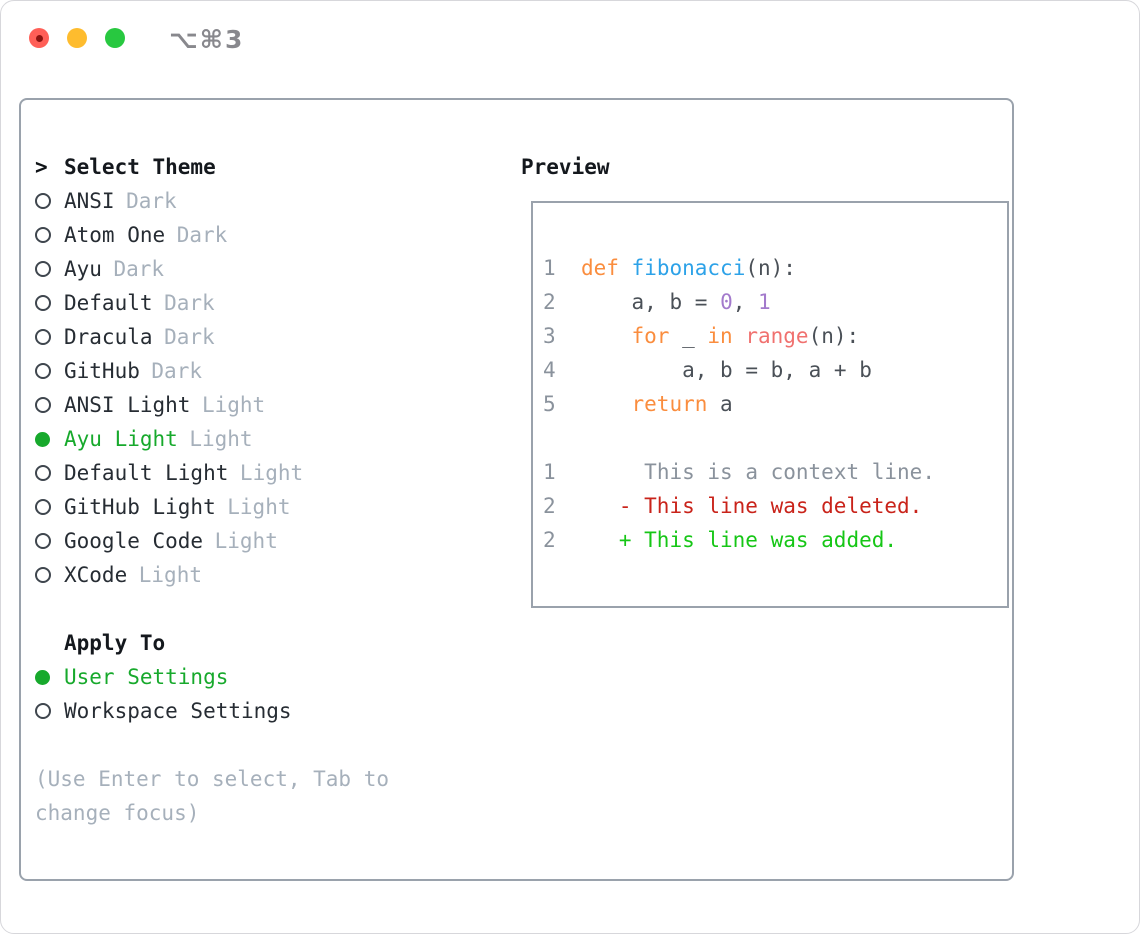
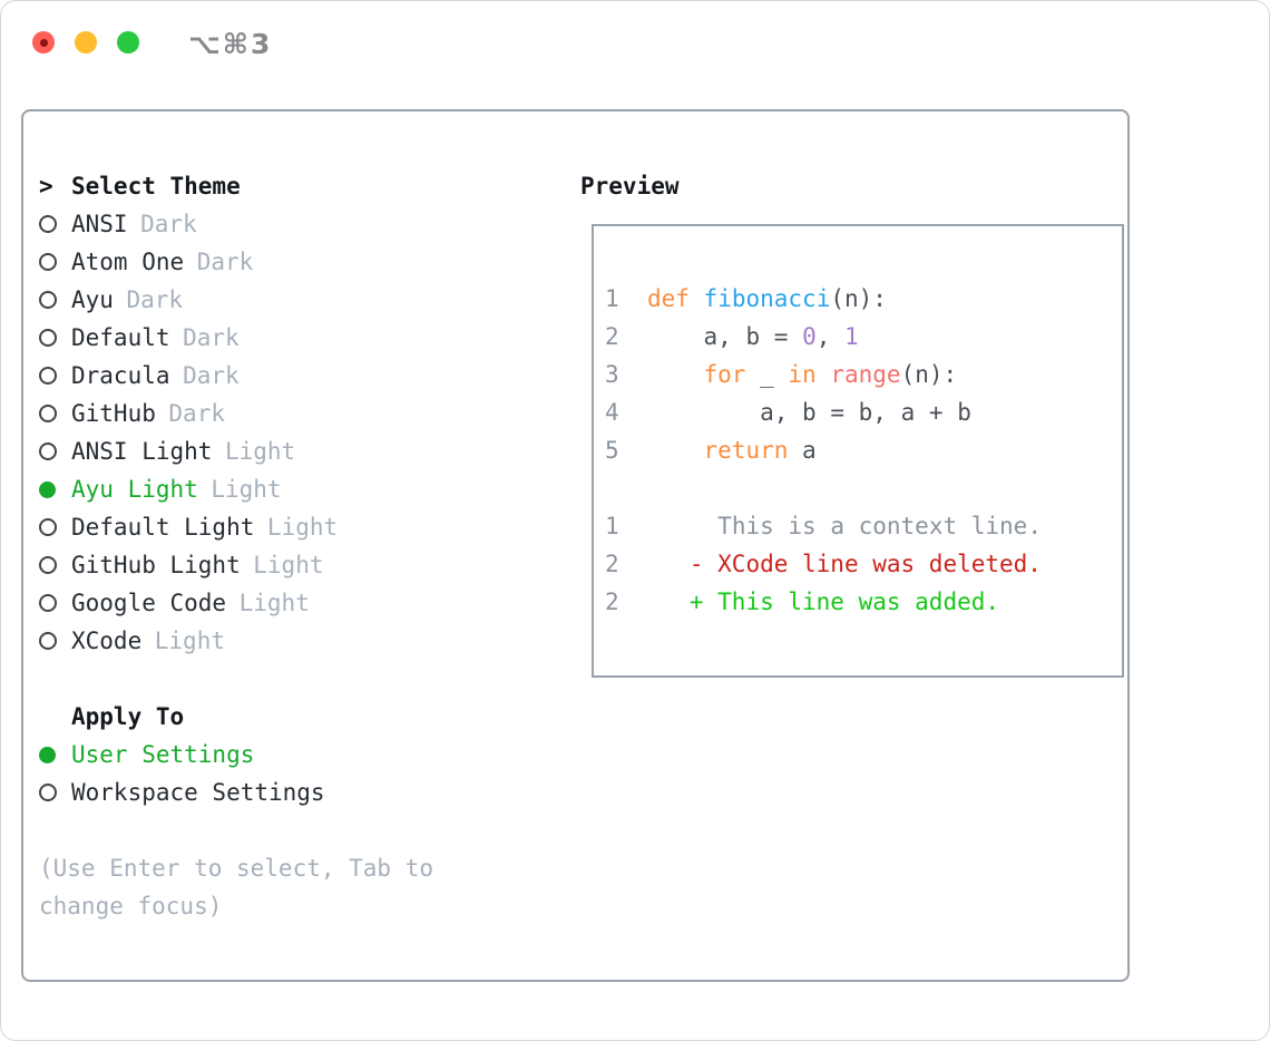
  ⌥⌘3
  >
  Select Theme
  ANSI
  Dark
  Atom One
  Dark
  Ayu
  Dark
  Default
  Dark
  Dracula
  Dark
  GitHub
  Dark
  ANSI Light
  Light
  Ayu Light
  Light
  Default Light
  Light
  GitHub Light
  Light
  Google Code
  Light
  XCode
  Light
  Apply To
  User Settings
  Workspace Settings
  (Use Enter to select, Tab to change focus)
  Preview
  1 def fibonacci(n):
  2 a, b = 0, 1
  3 for _ in range(n):
  4 a, b = b, a + b
  5 return a
  1 This is a context line.
- 2 - This line was deleted.
+ 2 - XCode line was deleted.
  2 + This line was added.
